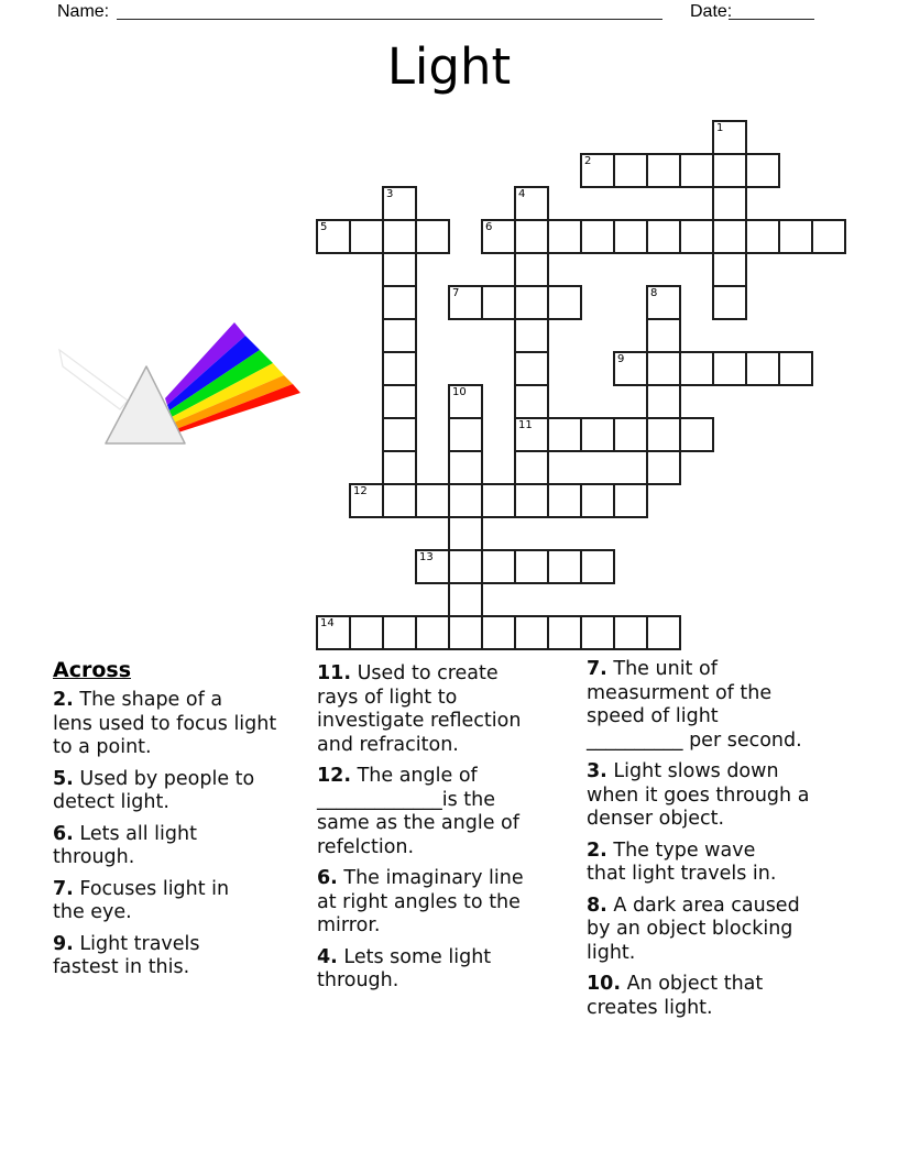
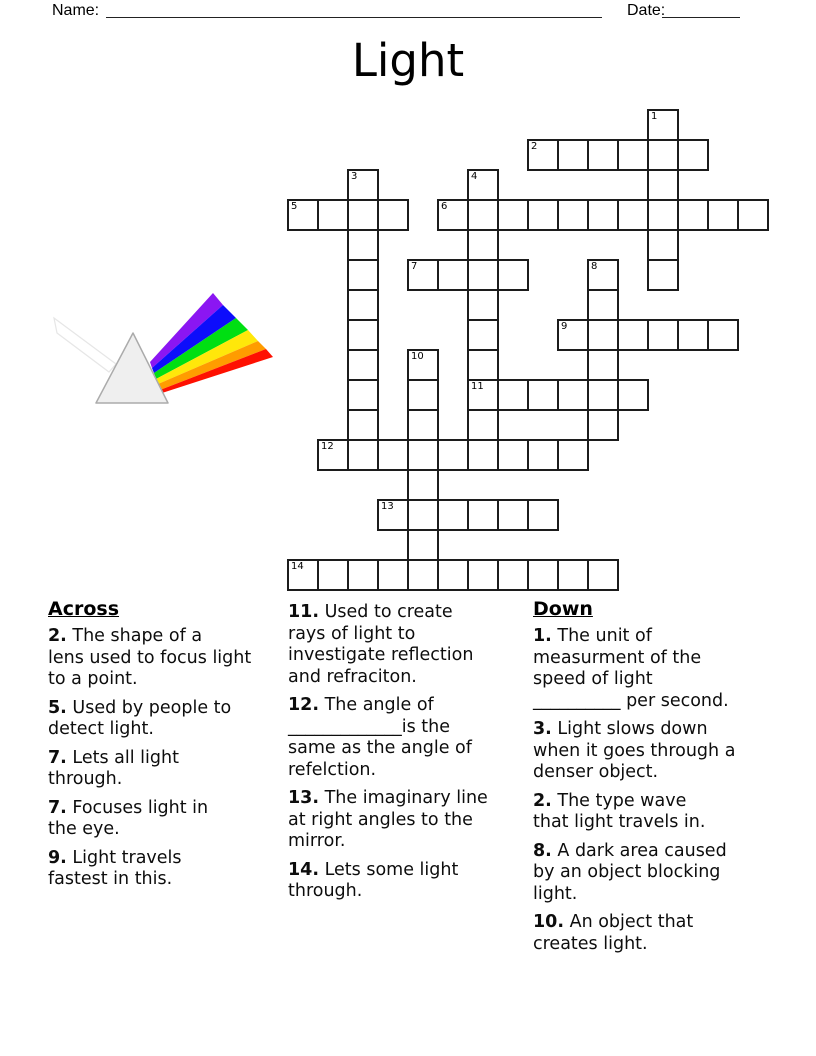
  Name:
  Date:
  Light
  1
  2
  3
  4
  5
  6
  7
  8
  9
  10
  11
  12
  13
  14
  Across
  2. The shape of a
  lens used to focus light
  to a point.
  5. Used by people to
  detect light.
- 6. Lets all light
+ 7. Lets all light
  through.
  7. Focuses light in
  the eye.
  9. Light travels
  fastest in this.
  11. Used to create
  rays of light to
  investigate reflection
  and refraciton.
  12. The angle of
  _____________is the
  same as the angle of
  refelction.
- 6. The imaginary line
+ 13. The imaginary line
  at right angles to the
  mirror.
- 4. Lets some light
+ 14. Lets some light
  through.
+ Down
- 7. The unit of
+ 1. The unit of
  measurment of the
  speed of light
  __________ per second.
  3. Light slows down
  when it goes through a
  denser object.
  2. The type wave
  that light travels in.
  8. A dark area caused
  by an object blocking
  light.
  10. An object that
  creates light.
